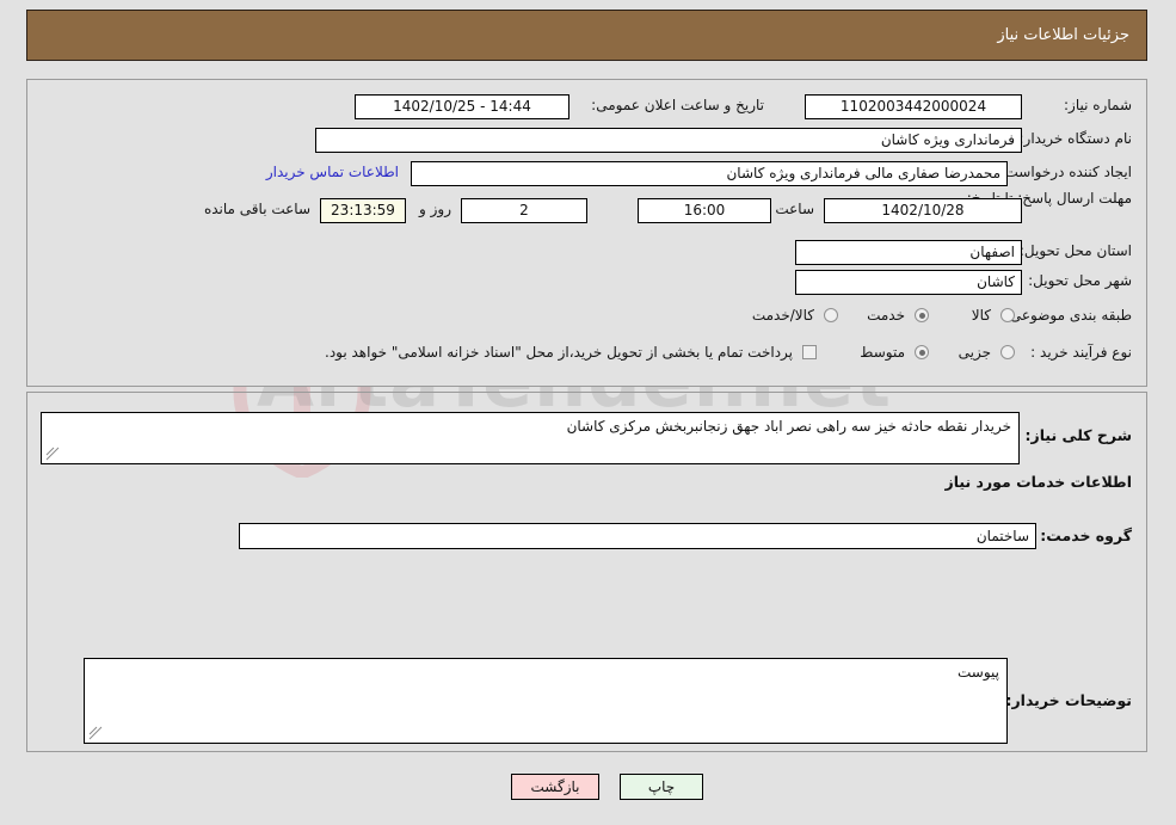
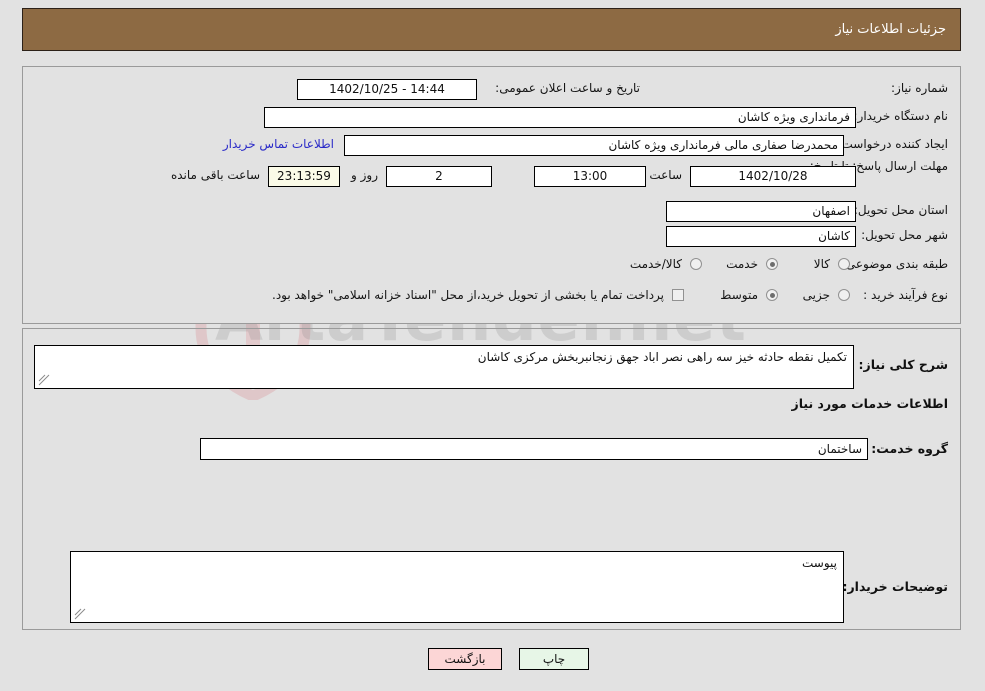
  جزئیات اطلاعات نیاز
  شماره نیاز:
- 1102003442000024
  تاریخ و ساعت اعلان عمومی:
  14:44 - 1402/10/25
  نام دستگاه خریدار
  فرمانداری ویژه کاشان
  ایجاد کننده درخواست
  محمدرضا صفاری مالی فرمانداری ویژه کاشان
  اطلاعات تماس خریدار
  1402/10/28
  ساعت
- 16:00
+ 13:00
  2
  روز و
  23:13:59
  ساعت باقی مانده
  استان محل تحویل
  اصفهان
  شهر محل تحویل:
  کاشان
  طبقه بندی موضوعی
  کالا
  خدمت
  کالا/خدمت
  نوع فرآیند خرید :
  جزیی
  متوسط
  پرداخت تمام یا بخشی از تحویل خرید،از محل "اسناد خزانه اسلامی" خواهد بود.
  شرح کلی نیاز:
- خریدار نقطه حادثه خیز سه راهی نصر اباد جهق زنجانبربخش مرکزی کاشان
+ تکمیل نقطه حادثه خیز سه راهی نصر اباد جهق زنجانبربخش مرکزی کاشان
  اطلاعات خدمات مورد نیاز
  گروه خدمت:
  ساختمان
  توضیحات خریدار:
  پیوست
  چاپ
  بازگشت
